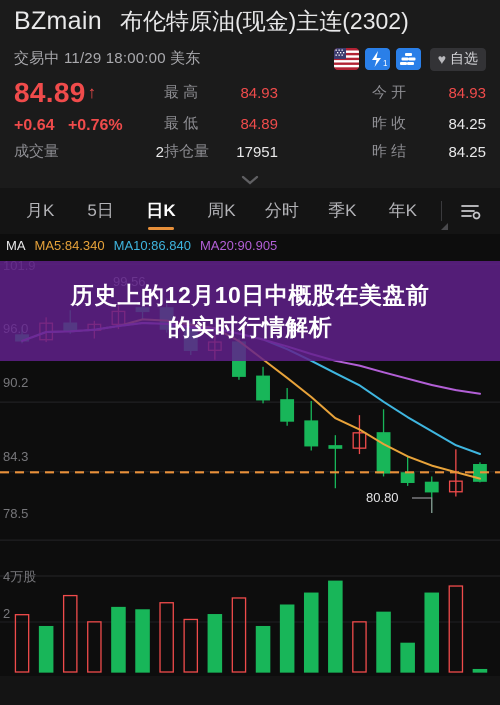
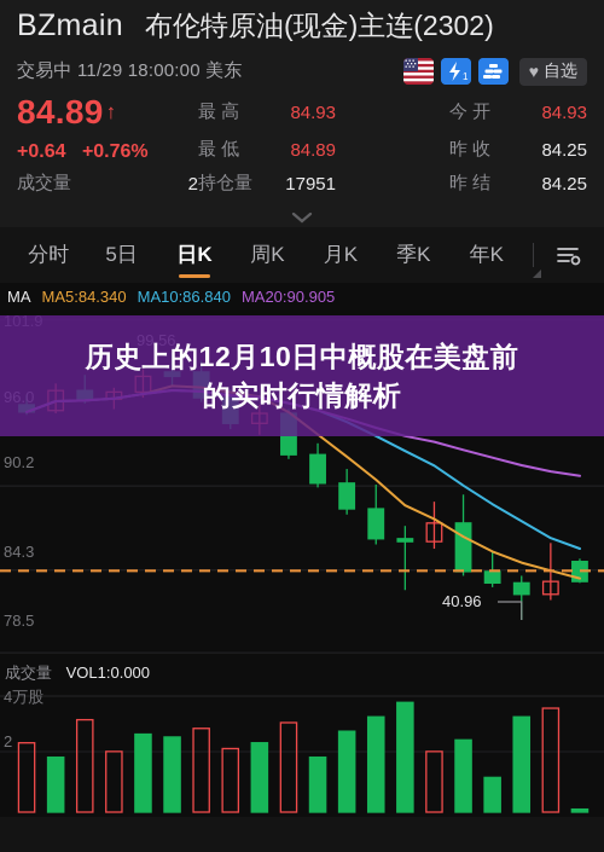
  BZmain
  布伦特原油(现金)主连(2302)
  交易中 11/29 18:00:00 美东
  1
  ♥
  自选
  84.89
  ↑
  最 高
  84.93
  今 开
  84.93
  +0.64 +0.76%
  最 低
  84.89
  昨 收
  84.25
  成交量
  2
  持仓量
  17951
  昨 结
  84.25
- 月K
+ 分时
  5日
  日K
  周K
- 分时
+ 月K
  季K
  年K
  MA
  MA5:84.340
  MA10:86.840
  MA20:90.905
  101.9
  90.2
  84.3
  78.5
  99.56
  96.0
- 80.80
+ 40.96
  历史上的12月10日中概股在美盘前
  的实时行情解析
+ 成交量 VOL1:0.000
  4万股
  2
